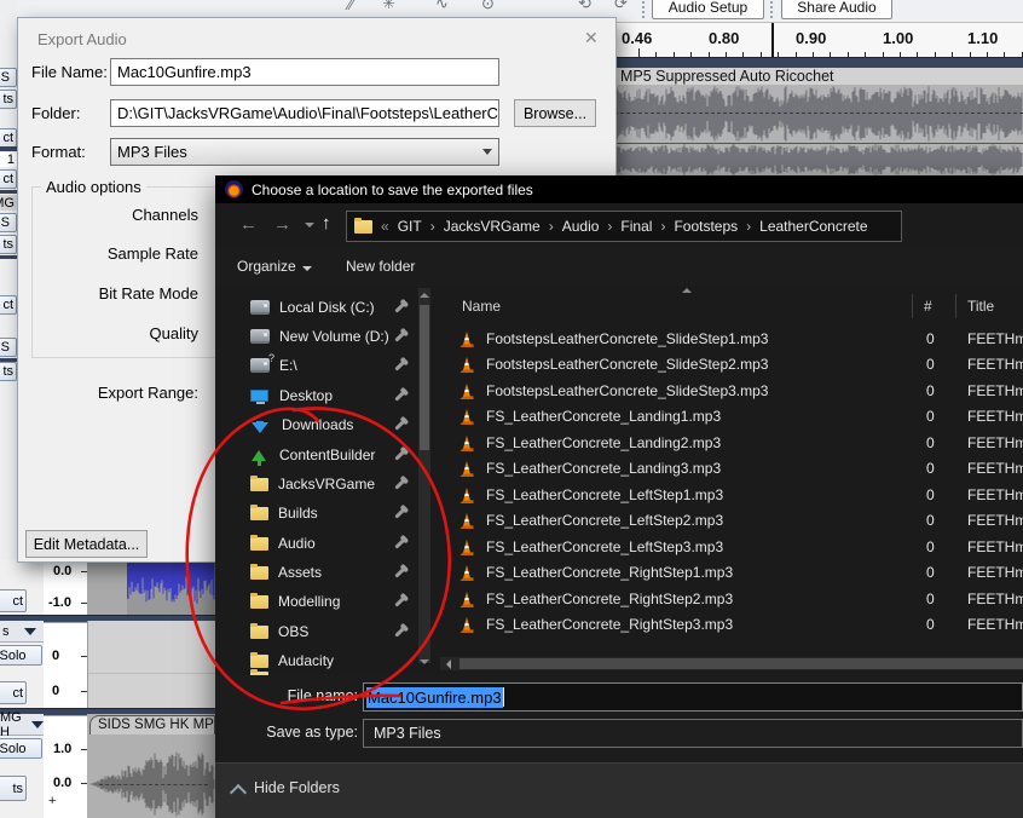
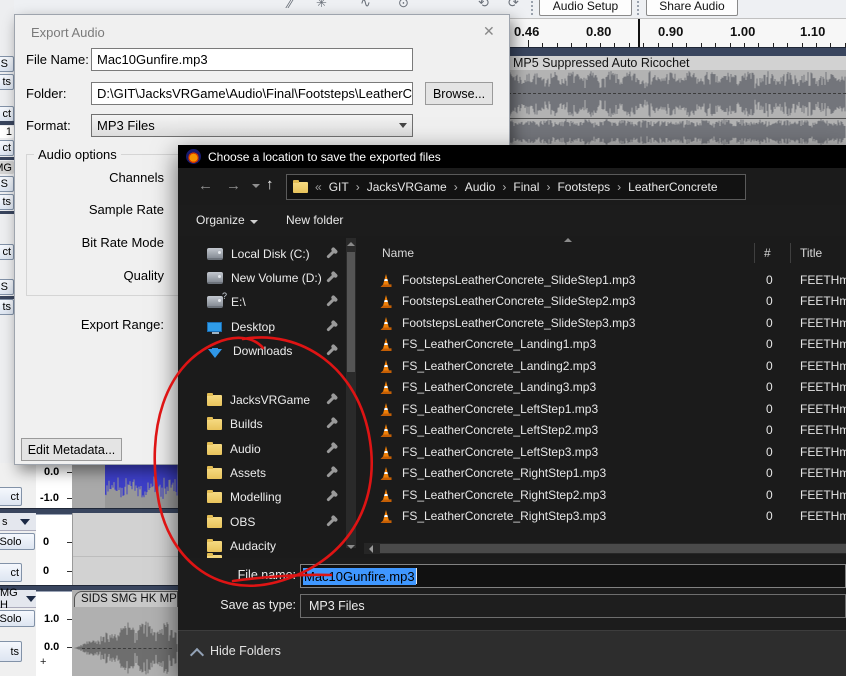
  ⁄⁄
  ✳
  ∿
  ⊙
  ⟲
  ⟳
  Audio Setup
  Share Audio
  0.46
  0.80
  0.90
  1.00
  1.10
  MP5 Suppressed Auto Ricochet
  S
  ts
  ct
  1
  ct
  S
  ts
  ct
  S
  ts
  0.0
  -1.0
  ct
  s
  Solo
  0
  0
  ct
  MG H
  Solo
  1.0
  0.0
  ts
  +
  SIDS SMG HK MP
  Export Audio
  ✕
  File Name:
  Mac10Gunfire.mp3
  Folder:
  D:\GIT\JacksVRGame\Audio\Final\Footsteps\LeatherC
  Browse...
  Format:
  MP3 Files
  Audio options
  Channels
  Sample Rate
  Bit Rate Mode
  Quality
  Export Range:
  Edit Metadata...
  Choose a location to save the exported files
  ←
  →
  ↑
  «
  GIT
  ›
  JacksVRGame
  ›
  Audio
  ›
  Final
  ›
  Footsteps
  ›
  LeatherConcrete
  Organize
  New folder
  Local Disk (C:)
  New Volume (D:)
  ?
  E:\
  Desktop
  Downloads
- ContentBuilder
  JacksVRGame
  Builds
  Audio
  Assets
  Modelling
  OBS
  Audacity
  Name
  #
  Title
  FootstepsLeatherConcrete_SlideStep1.mp3
  0
  FEETHm
  FootstepsLeatherConcrete_SlideStep2.mp3
  0
  FEETHm
  FootstepsLeatherConcrete_SlideStep3.mp3
  0
  FEETHm
  FS_LeatherConcrete_Landing1.mp3
  0
  FEETHm
  FS_LeatherConcrete_Landing2.mp3
  0
  FEETHm
  FS_LeatherConcrete_Landing3.mp3
  0
  FEETHm
  FS_LeatherConcrete_LeftStep1.mp3
  0
  FEETHm
  FS_LeatherConcrete_LeftStep2.mp3
  0
  FEETHm
  FS_LeatherConcrete_LeftStep3.mp3
  0
  FEETHm
  FS_LeatherConcrete_RightStep1.mp3
  0
  FEETHm
  FS_LeatherConcrete_RightStep2.mp3
  0
  FEETHm
  FS_LeatherConcrete_RightStep3.mp3
  0
  FEETHm
  10Gunfire.mp3
  Save as type:
  MP3 Files
  Hide Folders
